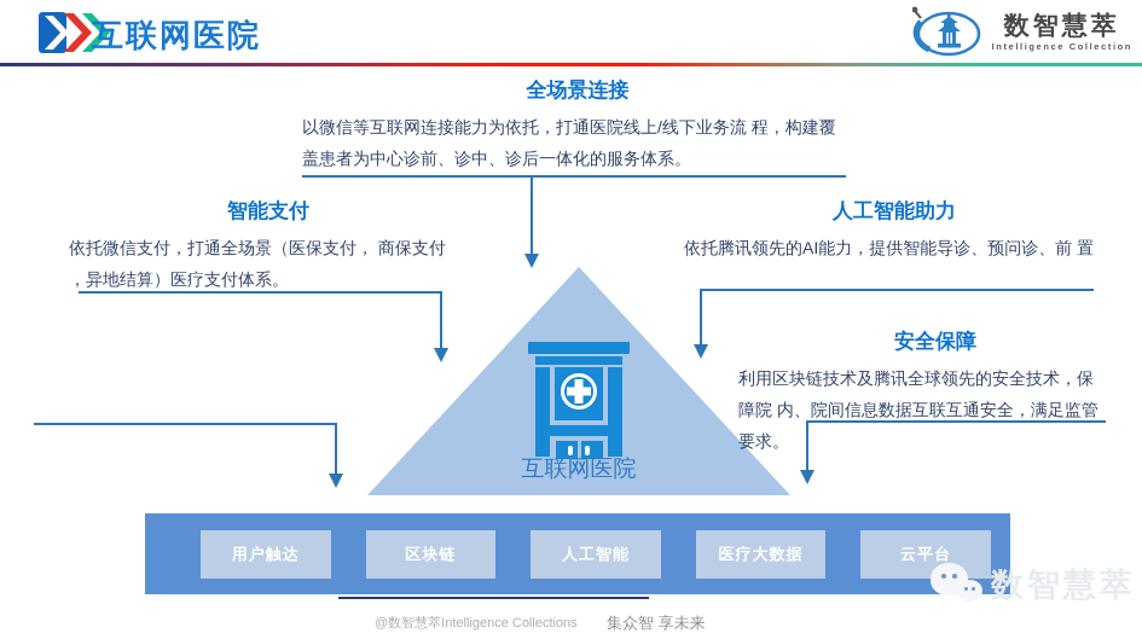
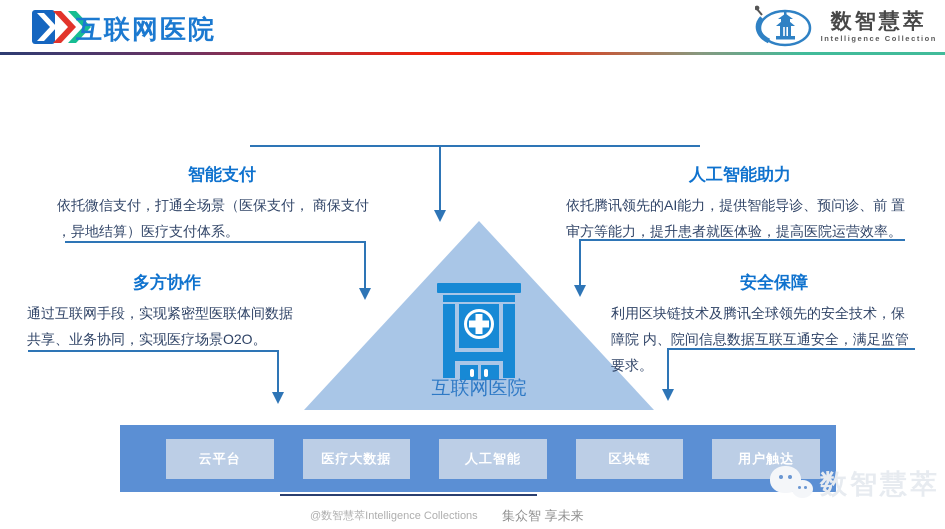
  互联网医院
  数智慧萃
  Intelligence Collection
- 全场景连接
- 以微信等互联网连接能力为依托，打通医院线上/线下业务流 程，构建覆
- 盖患者为中心诊前、诊中、诊后一体化的服务体系。
  智能支付
  依托微信支付，打通全场景（医保支付， 商保支付
  ，异地结算）医疗支付体系。
  人工智能助力
  依托腾讯领先的AI能力，提供智能导诊、预问诊、前 置
+ 审方等能力，提升患者就医体验，提高医院运营效率。
+ 多方协作
+ 通过互联网手段，实现紧密型医联体间数据
+ 共享、业务协同，实现医疗场景O2O。
  安全保障
  利用区块链技术及腾讯全球领先的安全技术，保
  障院 内、院间信息数据互联互通安全，满足监管
  要求。
  互联网医院
- 用户触达
+ 云平台
- 区块链
+ 医疗大数据
  人工智能
- 医疗大数据
+ 区块链
- 云平台
+ 用户触达
  数智慧萃
  @数智慧萃Intelligence Collections
  集众智 享未来
